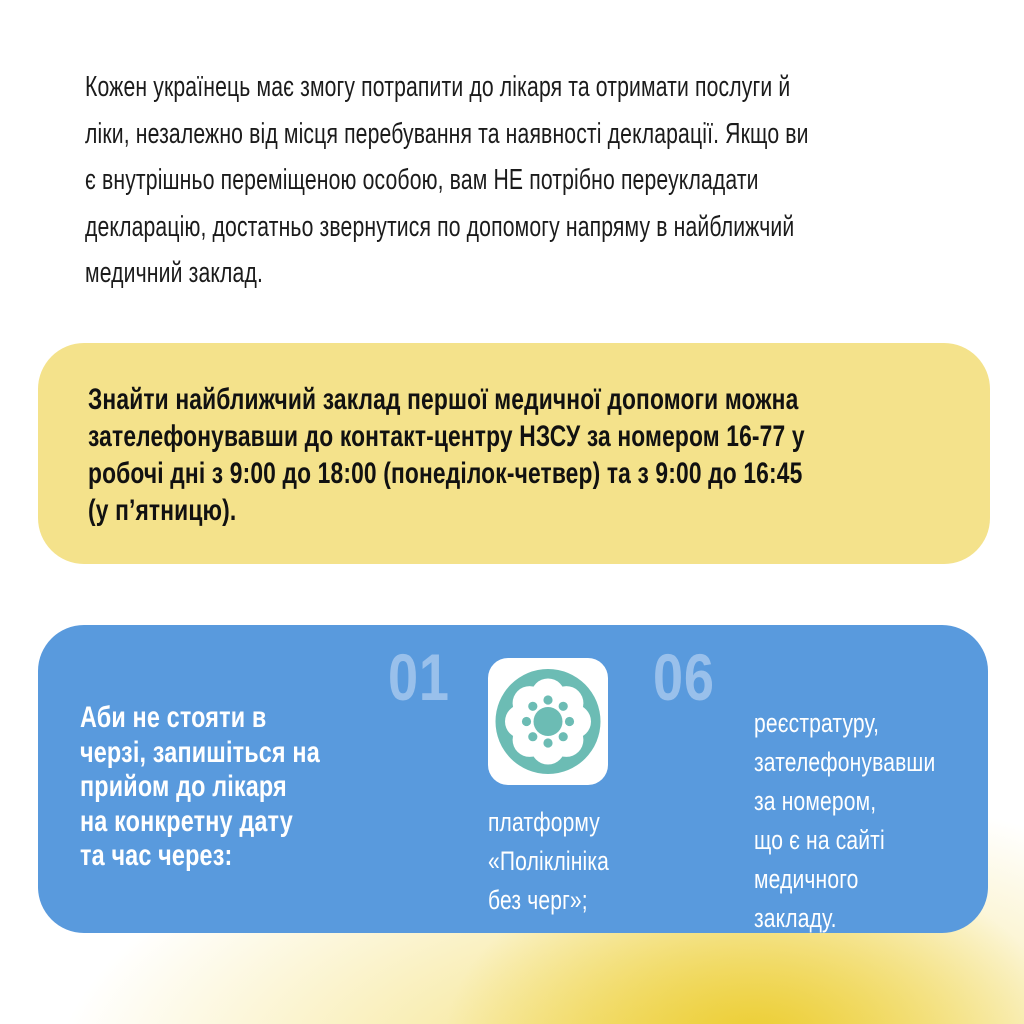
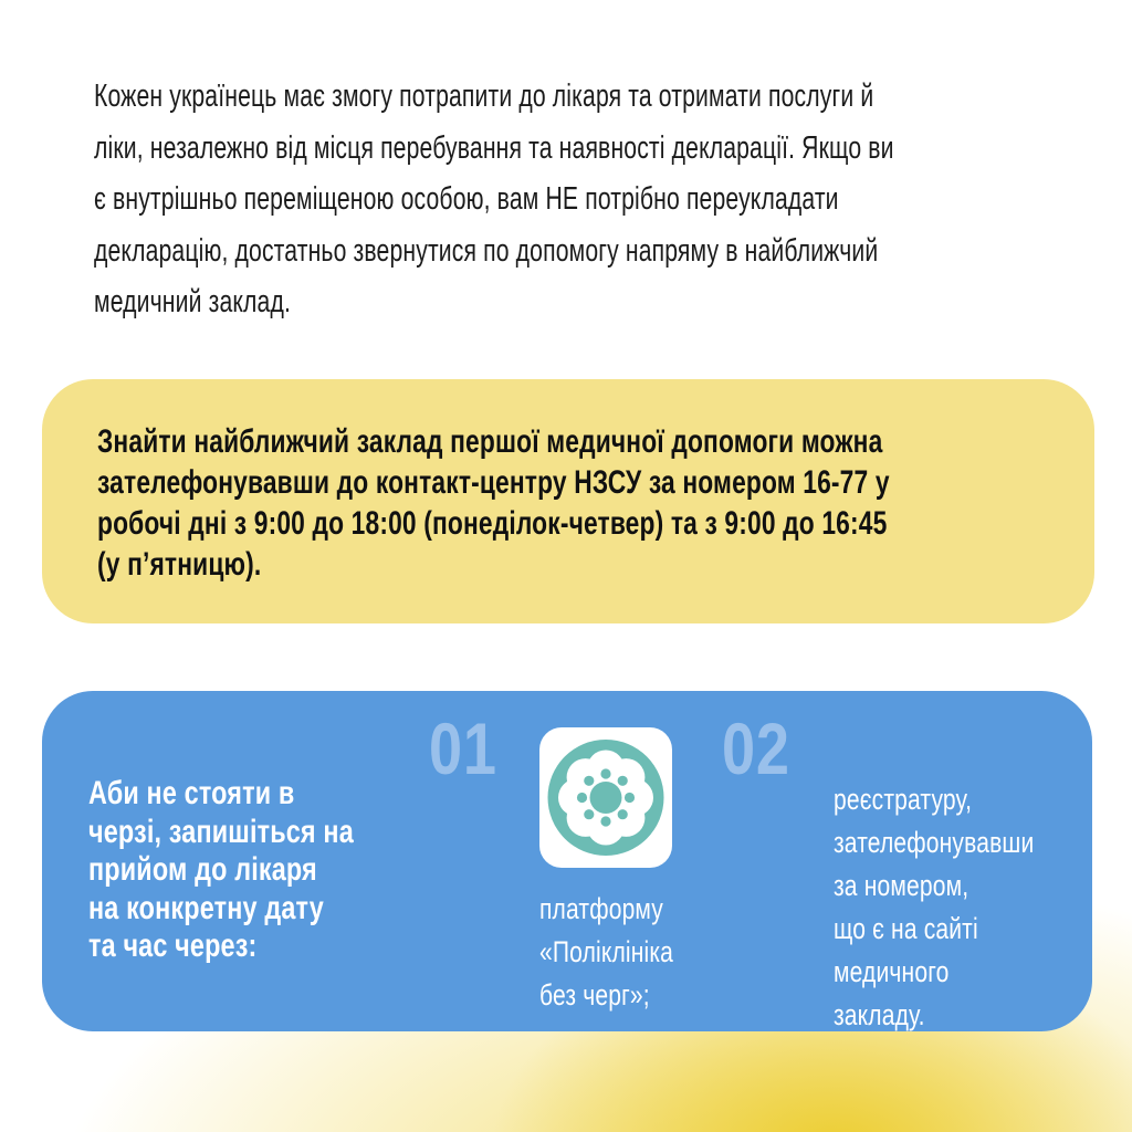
  Кожен українець має змогу потрапити до лікаря та отримати послуги й
  ліки, незалежно від місця перебування та наявності декларації. Якщо ви
  є внутрішньо переміщеною особою, вам НЕ потрібно переукладати
  декларацію, достатньо звернутися по допомогу напряму в найближчий
  медичний заклад.
  Знайти найближчий заклад першої медичної допомоги можна
  зателефонувавши до контакт-центру НЗСУ за номером 16-77 у
  робочі дні з 9:00 до 18:00 (понеділок-четвер) та з 9:00 до 16:45
  (у п’ятницю).
  Аби не стояти в
  черзі, запишіться на
  прийом до лікаря
  на конкретну дату
  та час через:
  01
- 06
+ 02
  платформу
  «Поліклініка
  без черг»;
  реєстратуру,
  зателефонувавши
  за номером,
  що є на сайті
  медичного
  закладу.
